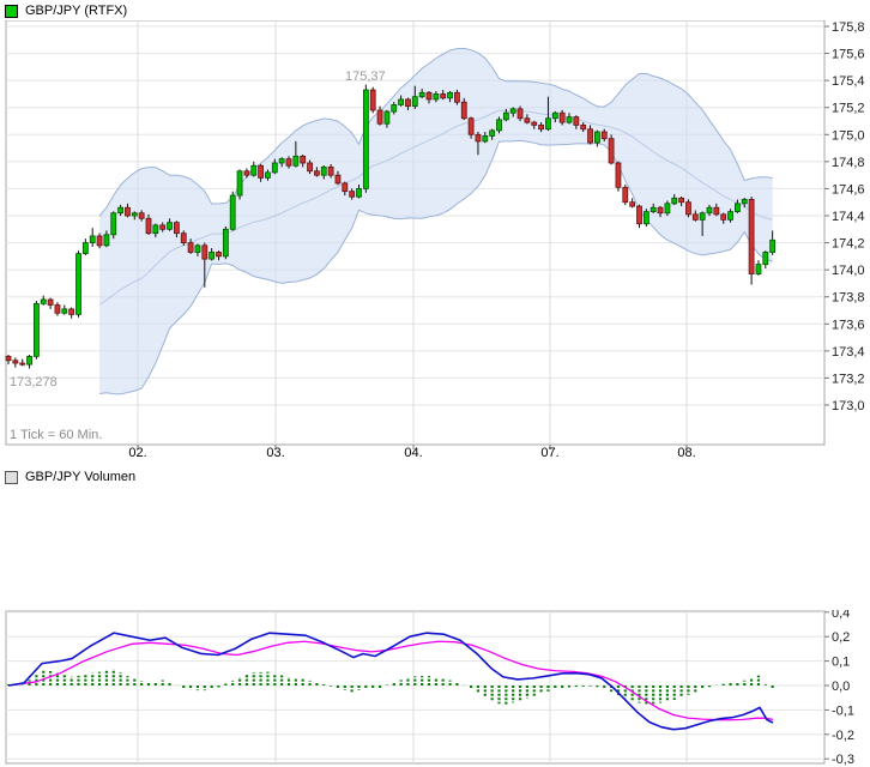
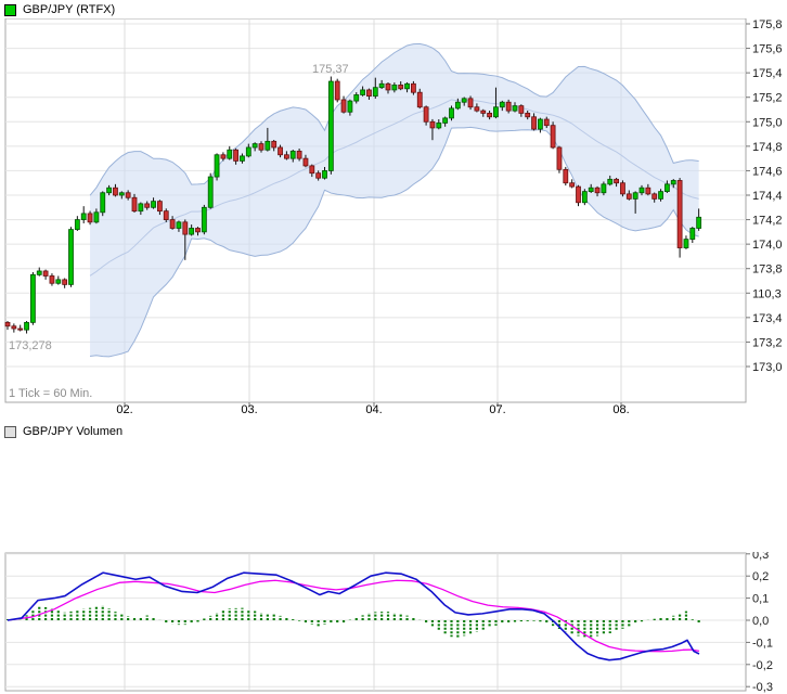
  GBP/JPY (RTFX)
  175,8
  175,6
  175,4
  175,2
  175,0
  174,8
  174,6
  174,4
  174,2
  174,0
  173,8
- 173,6
+ 110,3
  173,4
  173,2
  173,0
  175,37
  173,278
  1 Tick = 60 Min.
  02.
  03.
  04.
  07.
  08.
  GBP/JPY Volumen
- 0,4
+ 0,3
  0,2
  0,1
  0,0
  -0,1
  -0,2
  -0,3
